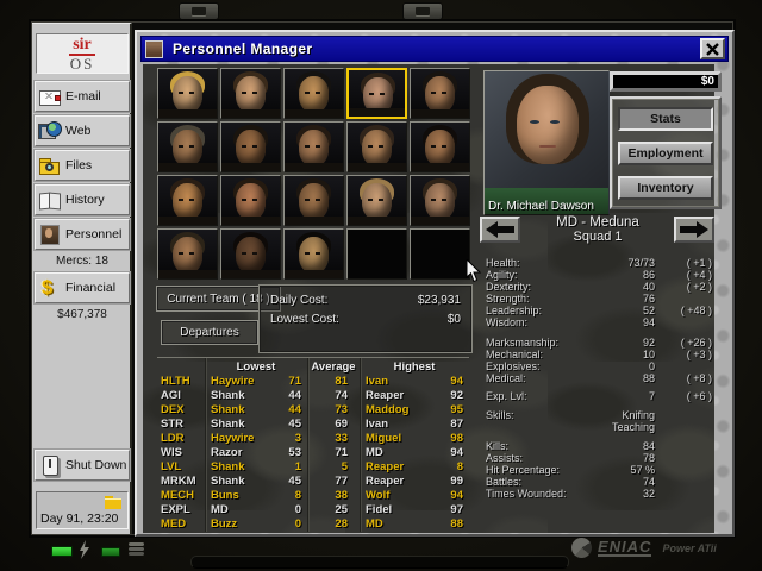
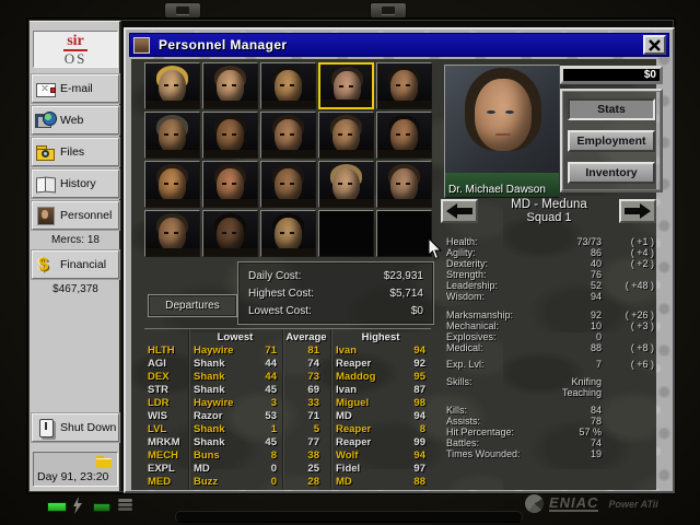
  sir
  OS
  E-mail
  Web
  Files
  History
  Personnel
  Mercs: 18
  Financial
  $467,378
  Shut Down
  Day 91, 23:20
  Personnel Manager
- Current Team ( 18 )
  Departures
  Daily Cost:
  $23,931
+ Highest Cost:
+ $5,714
  Lowest Cost:
  $0
  Lowest
  Average
  Highest
  HLTH
  Haywire
  71
  81
  Ivan
  94
  AGI
  Shank
  44
  74
  Reaper
  92
  DEX
  Shank
  44
  73
  Maddog
  95
  STR
  Shank
  45
  69
  Ivan
  87
  LDR
  Haywire
  3
  33
  Miguel
  98
  WIS
  Razor
  53
  71
  MD
  94
  LVL
  Shank
  1
  5
  Reaper
  8
  MRKM
  Shank
  45
  77
  Reaper
  99
  MECH
  Buns
  8
  38
  Wolf
  94
  EXPL
  MD
  0
  25
  Fidel
  97
  MED
  Buzz
  0
  28
  MD
  88
  Dr. Michael Dawson
  $0
  Stats
  Employment
  Inventory
  MD - Meduna
  Squad 1
  Health:
  73/73
  ( +1 )
  Agility:
  86
  ( +4 )
  Dexterity:
  40
  ( +2 )
  Strength:
  76
  Leadership:
  52
  ( +48 )
  Wisdom:
  94
  Marksmanship:
  92
  ( +26 )
  Mechanical:
  10
  ( +3 )
  Explosives:
  0
  Medical:
  88
  ( +8 )
  Exp. Lvl:
  7
  ( +6 )
  Skills:
  Knifing
  Teaching
  Kills:
  84
  Assists:
  78
  Hit Percentage:
  57 %
  Battles:
  74
  Times Wounded:
- 32
+ 19
  ENIAC
  Power ATii
